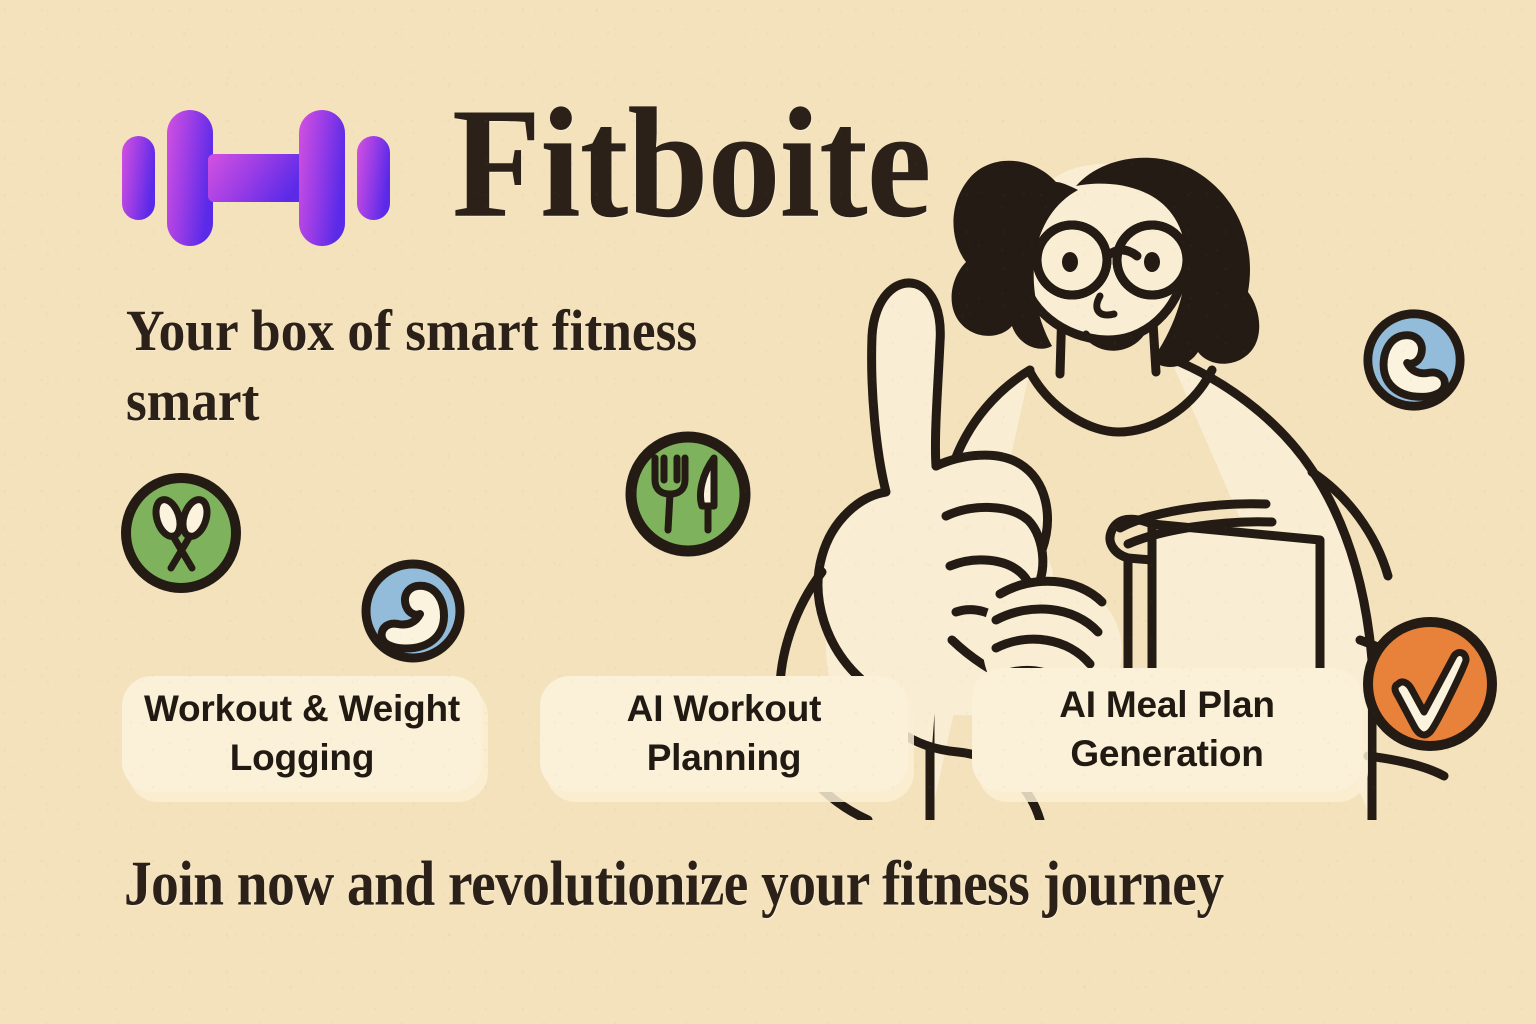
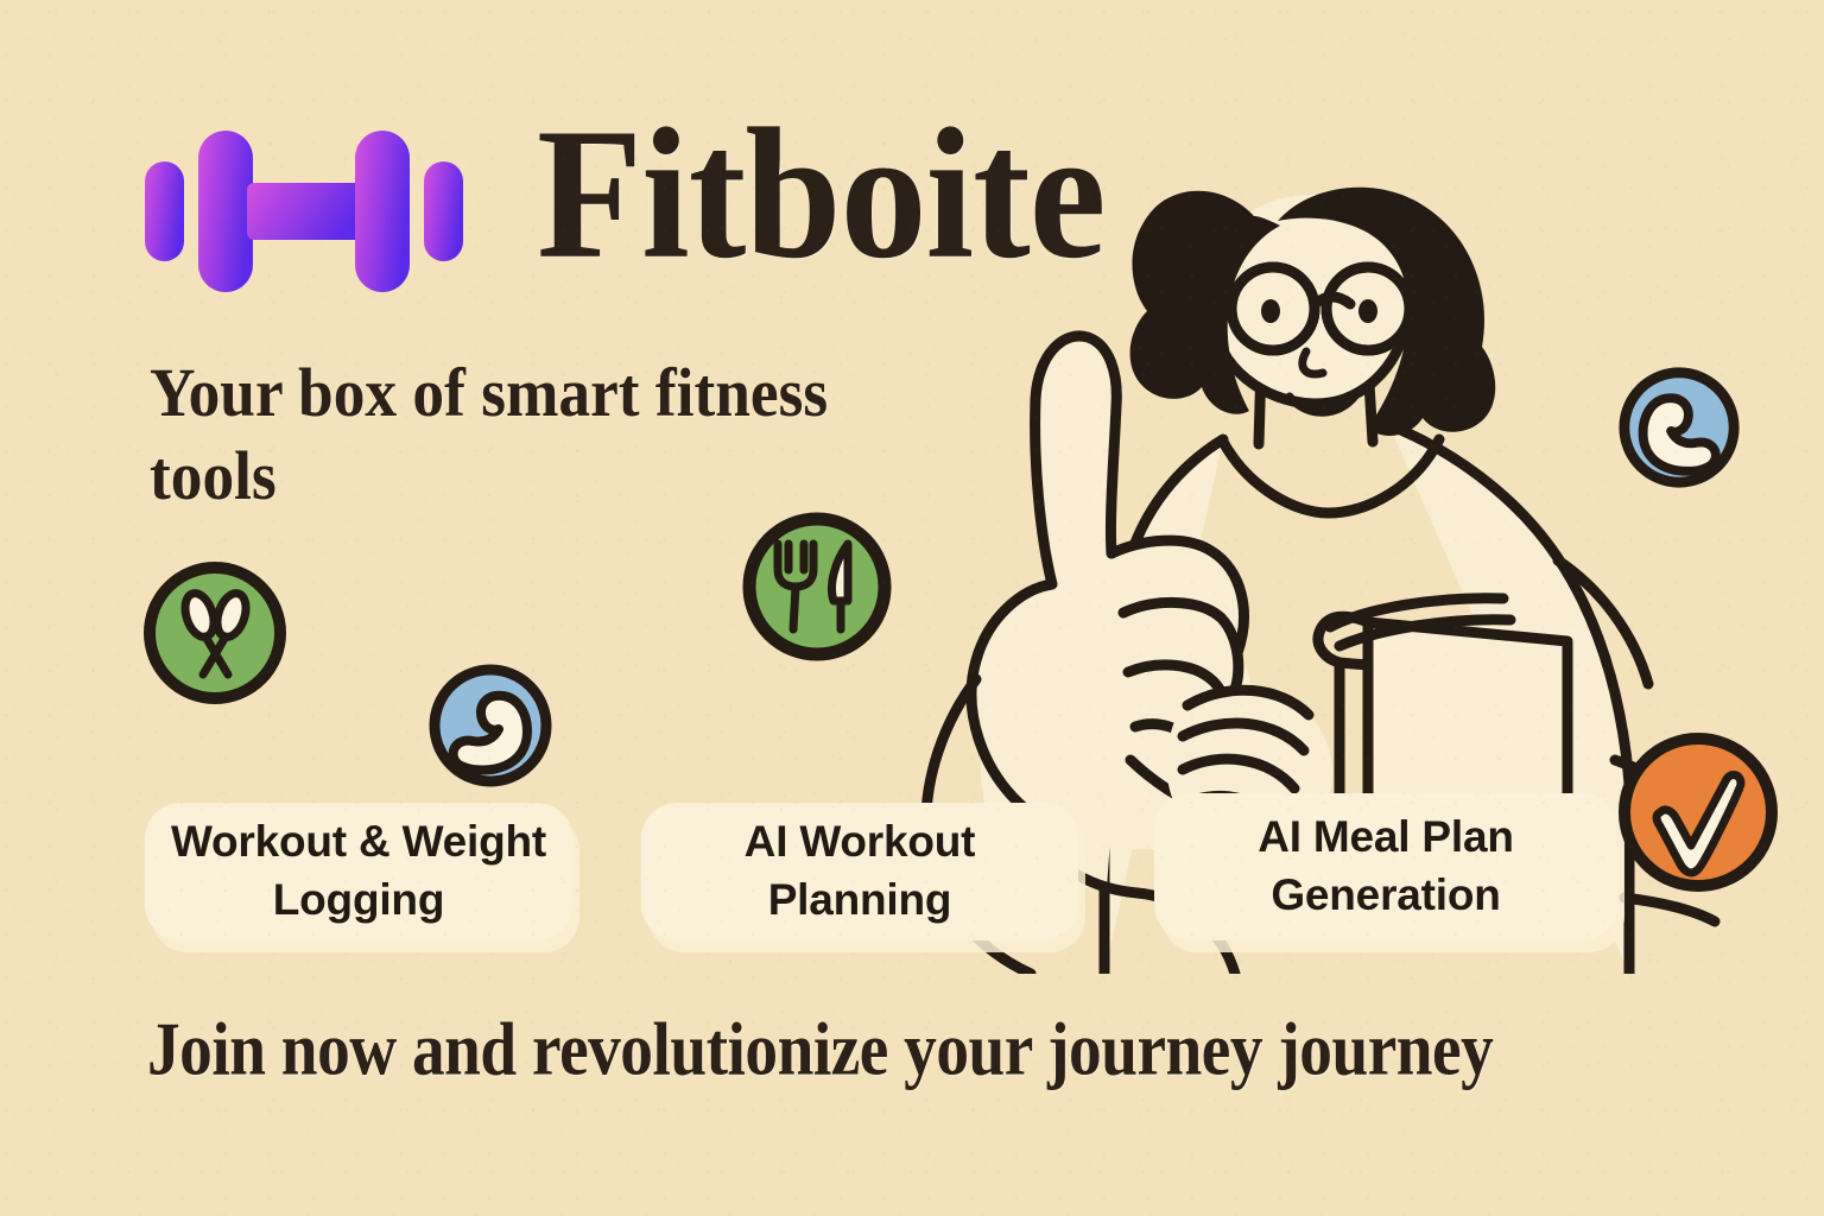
  Fitboite
- Your box of smart fitness smart
+ Your box of smart fitness tools
  Workout & Weight Logging
  AI Workout Planning
  AI Meal Plan Generation
- Join now and revolutionize your fitness journey
+ Join now and revolutionize your journey journey
